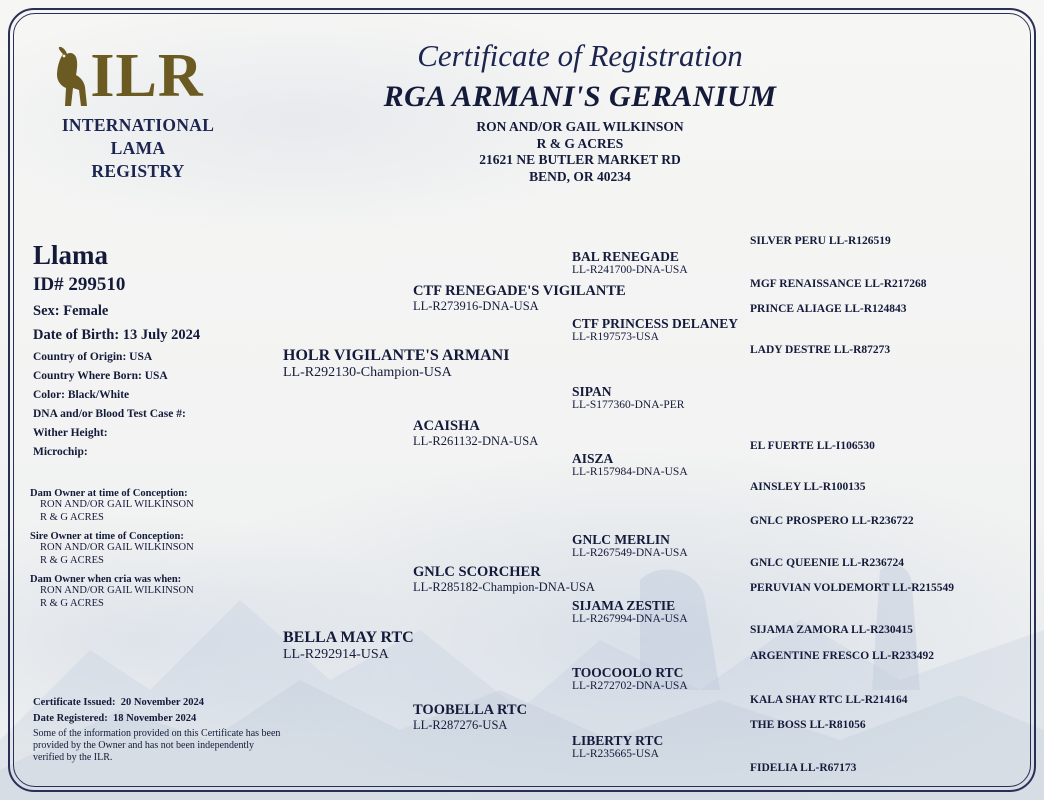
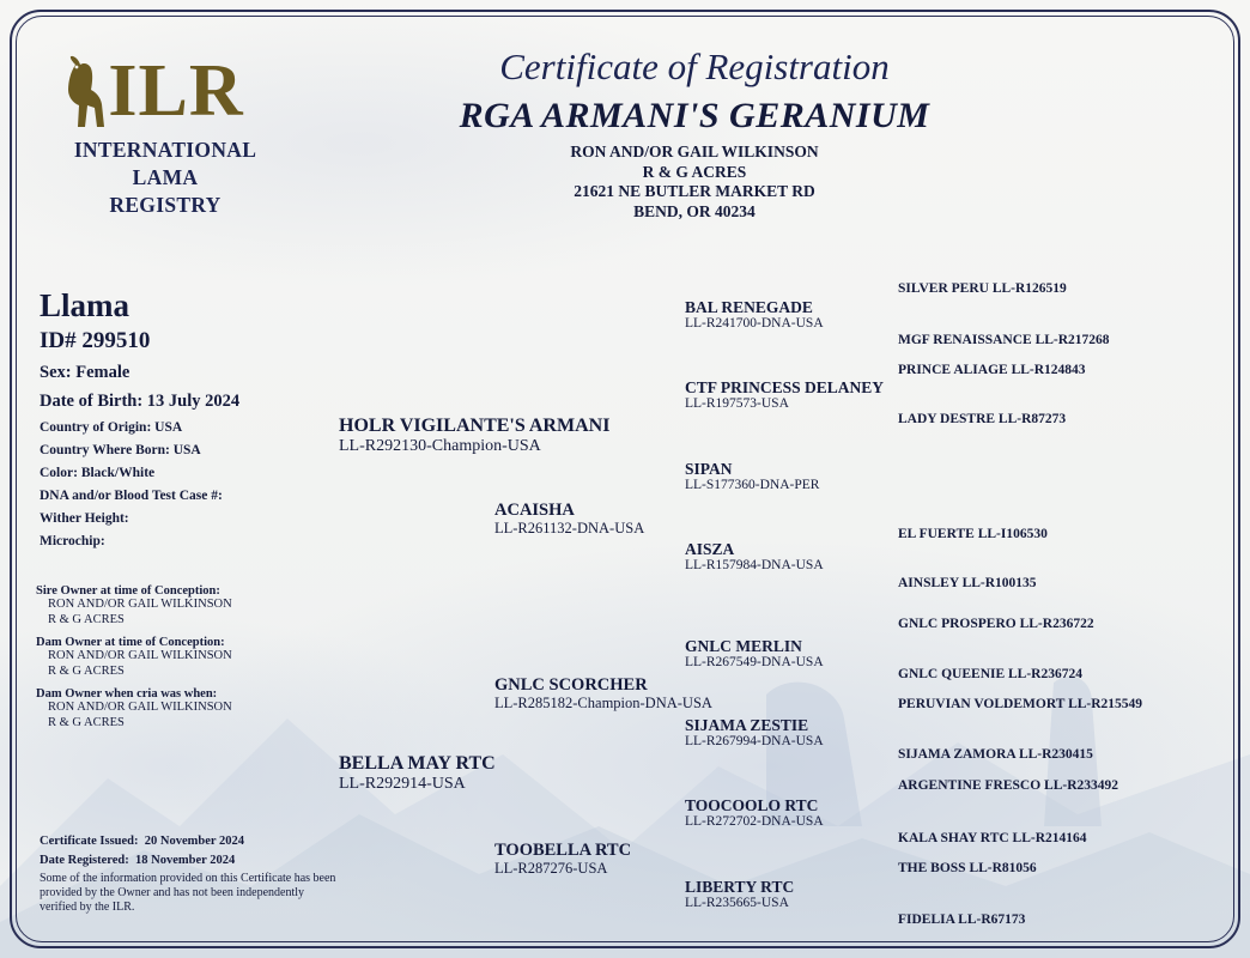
  ILR
  INTERNATIONAL
  LAMA
  REGISTRY
  Certificate of Registration
  RGA ARMANI'S GERANIUM
  RON AND/OR GAIL WILKINSON
  R & G ACRES
  21621 NE BUTLER MARKET RD
  BEND, OR 40234
  Llama
  ID# 299510
  Sex: Female
  Date of Birth: 13 July 2024
  Country of Origin: USA
  Country Where Born: USA
  Color: Black/White
  DNA and/or Blood Test Case #:
  Wither Height:
  Microchip:
- Dam Owner at time of Conception:
+ Sire Owner at time of Conception:
  RON AND/OR GAIL WILKINSON
  R & G ACRES
- Sire Owner at time of Conception:
+ Dam Owner at time of Conception:
  RON AND/OR GAIL WILKINSON
  R & G ACRES
  Dam Owner when cria was when:
  RON AND/OR GAIL WILKINSON
  R & G ACRES
  Certificate Issued: 20 November 2024
  Date Registered: 18 November 2024
  Some of the information provided on this Certificate has been provided by the Owner and has not been independently verified by the ILR.
  HOLR VIGILANTE'S ARMANI
  LL-R292130-Champion-USA
  BELLA MAY RTC
  LL-R292914-USA
- CTF RENEGADE'S VIGILANTE
- LL-R273916-DNA-USA
  ACAISHA
  LL-R261132-DNA-USA
  GNLC SCORCHER
  LL-R285182-Champion-DNA-USA
  TOOBELLA RTC
  LL-R287276-USA
  BAL RENEGADE
  LL-R241700-DNA-USA
  CTF PRINCESS DELANEY
  LL-R197573-USA
  SIPAN
  LL-S177360-DNA-PER
  AISZA
  LL-R157984-DNA-USA
  GNLC MERLIN
  LL-R267549-DNA-USA
  SIJAMA ZESTIE
  LL-R267994-DNA-USA
  TOOCOOLO RTC
  LL-R272702-DNA-USA
  LIBERTY RTC
  LL-R235665-USA
  SILVER PERU LL-R126519
  MGF RENAISSANCE LL-R217268
  PRINCE ALIAGE LL-R124843
  LADY DESTRE LL-R87273
  EL FUERTE LL-I106530
  AINSLEY LL-R100135
  GNLC PROSPERO LL-R236722
  GNLC QUEENIE LL-R236724
  PERUVIAN VOLDEMORT LL-R215549
  SIJAMA ZAMORA LL-R230415
  ARGENTINE FRESCO LL-R233492
  KALA SHAY RTC LL-R214164
  THE BOSS LL-R81056
  FIDELIA LL-R67173
